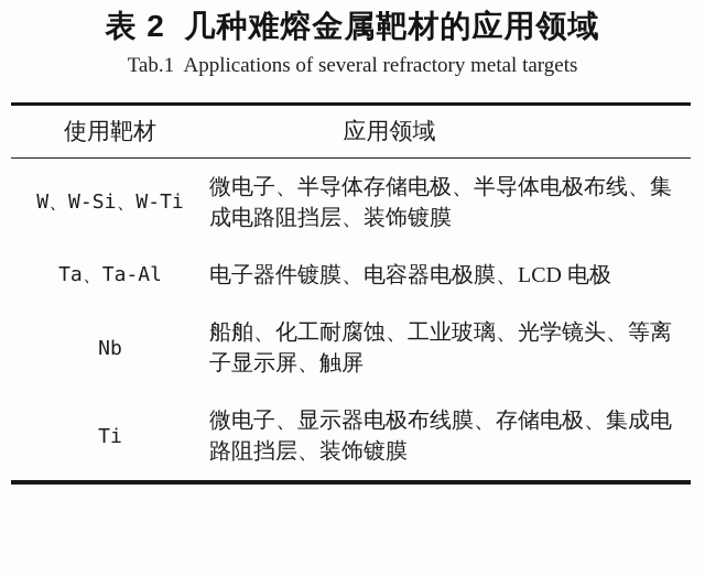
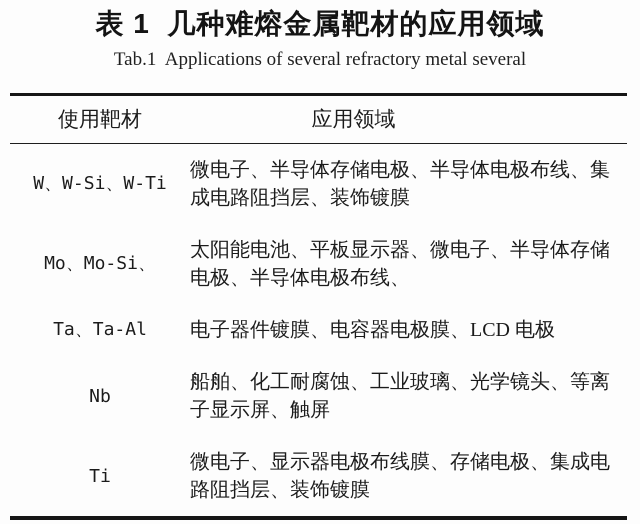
- 表 2 几种难熔金属靶材的应用领域
+ 表 1 几种难熔金属靶材的应用领域
- Tab.1 Applications of several refractory metal targets
+ Tab.1 Applications of several refractory metal several
  使用靶材
  应用领域
  W、W-Si、W-Ti
  微电子、半导体存储电极、半导体电极布线、集成电路阻挡层、装饰镀膜
+ Mo、Mo-Si、
+ 太阳能电池、平板显示器、微电子、半导体存储电极、半导体电极布线、
  Ta、Ta-Al
  电子器件镀膜、电容器电极膜、LCD 电极
  Nb
  船舶、化工耐腐蚀、工业玻璃、光学镜头、等离子显示屏、触屏
  Ti
  微电子、显示器电极布线膜、存储电极、集成电路阻挡层、装饰镀膜
